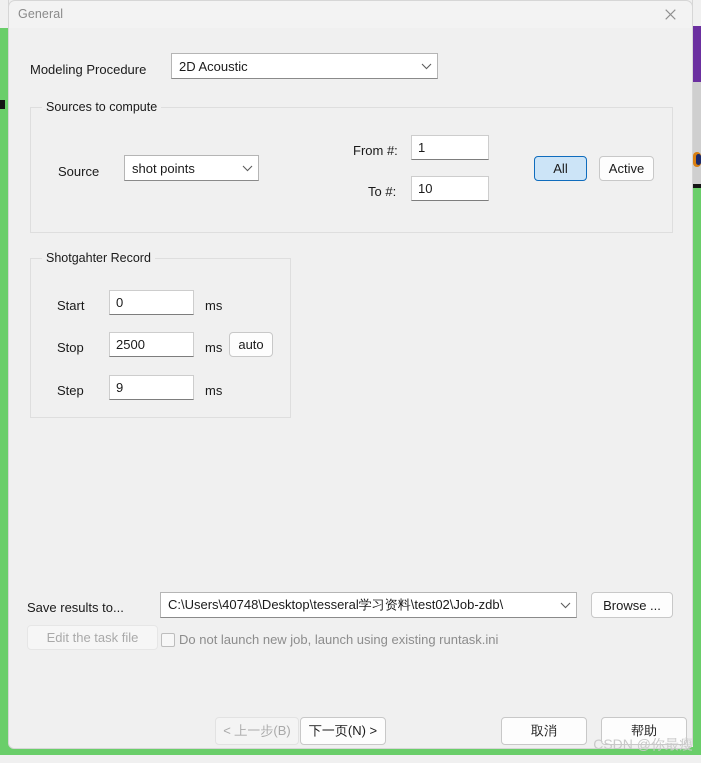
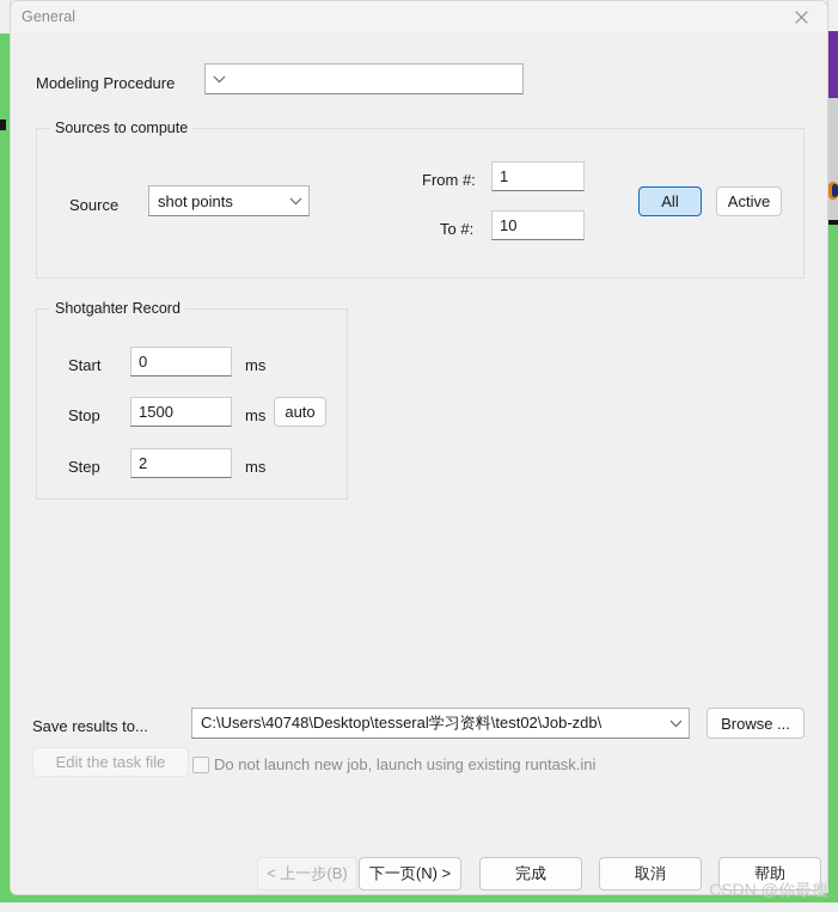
  General
  Modeling Procedure
- 2D Acoustic
  Sources to compute
  Source
  shot points
  From #:
  1
  To #:
  10
  All
  Active
  Shotgahter Record
  Start
  0
  ms
  Stop
- 2500
+ 1500
  ms
  auto
  Step
- 9
+ 2
  ms
  Save results to...
  C:\Users\40748\Desktop\tesseral学习资料\test02\Job-zdb\
  Browse ...
  Edit the task file
  Do not launch new job, launch using existing runtask.ini
  < 上一步(B)
  下一页(N) >
+ 完成
  取消
  帮助
  CSDN @你最瘦
